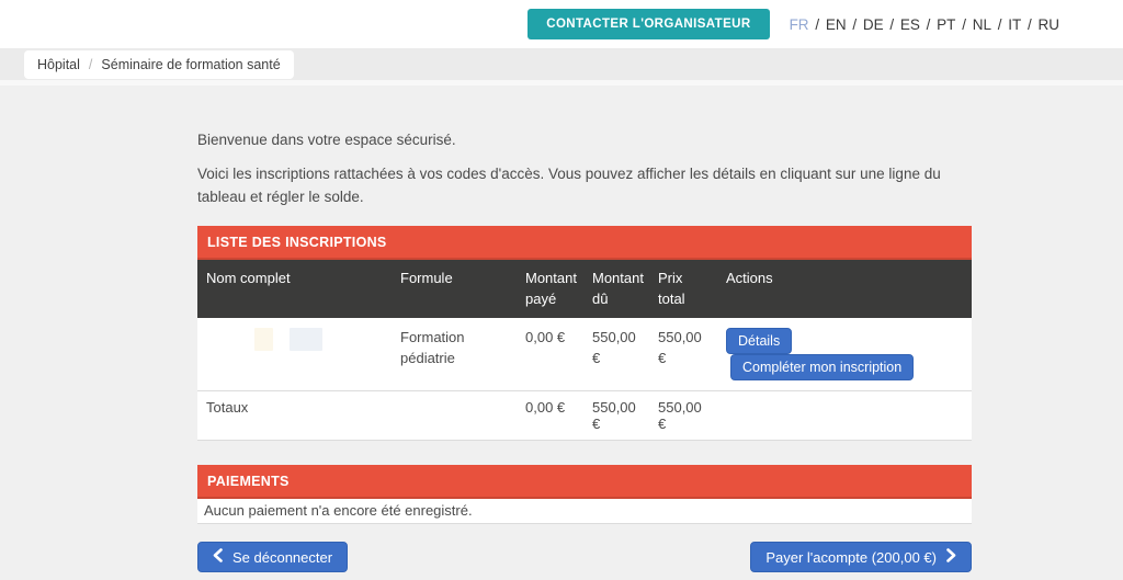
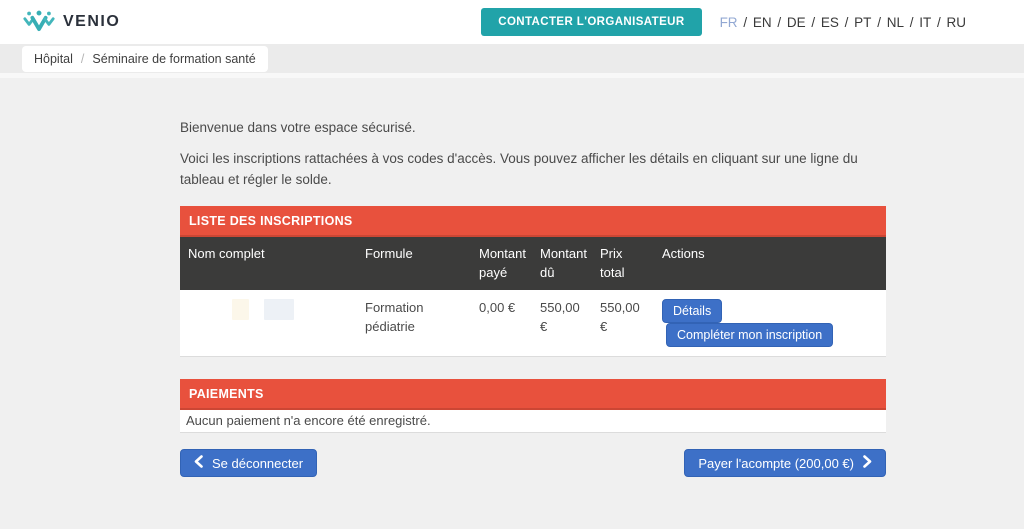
+ VENIO
  CONTACTER L'ORGANISATEUR
  FR / EN / DE / ES / PT / NL / IT / RU
  Hôpital
  /
  Séminaire de formation santé
  Bienvenue dans votre espace sécurisé.
  Voici les inscriptions rattachées à vos codes d'accès. Vous pouvez afficher les détails en cliquant sur une ligne du tableau et régler le solde.
  LISTE DES INSCRIPTIONS
  Nom complet	Formule	Montant payé	Montant dû	Prix total	Actions
  	Formation pédiatrie	0,00 €	550,00 €	550,00 €	Détails Compléter mon inscription
- Totaux		0,00 €	550,00 €	550,00 €
  PAIEMENTS
  Aucun paiement n'a encore été enregistré.
  Se déconnecter
  Payer l'acompte (200,00 €)
